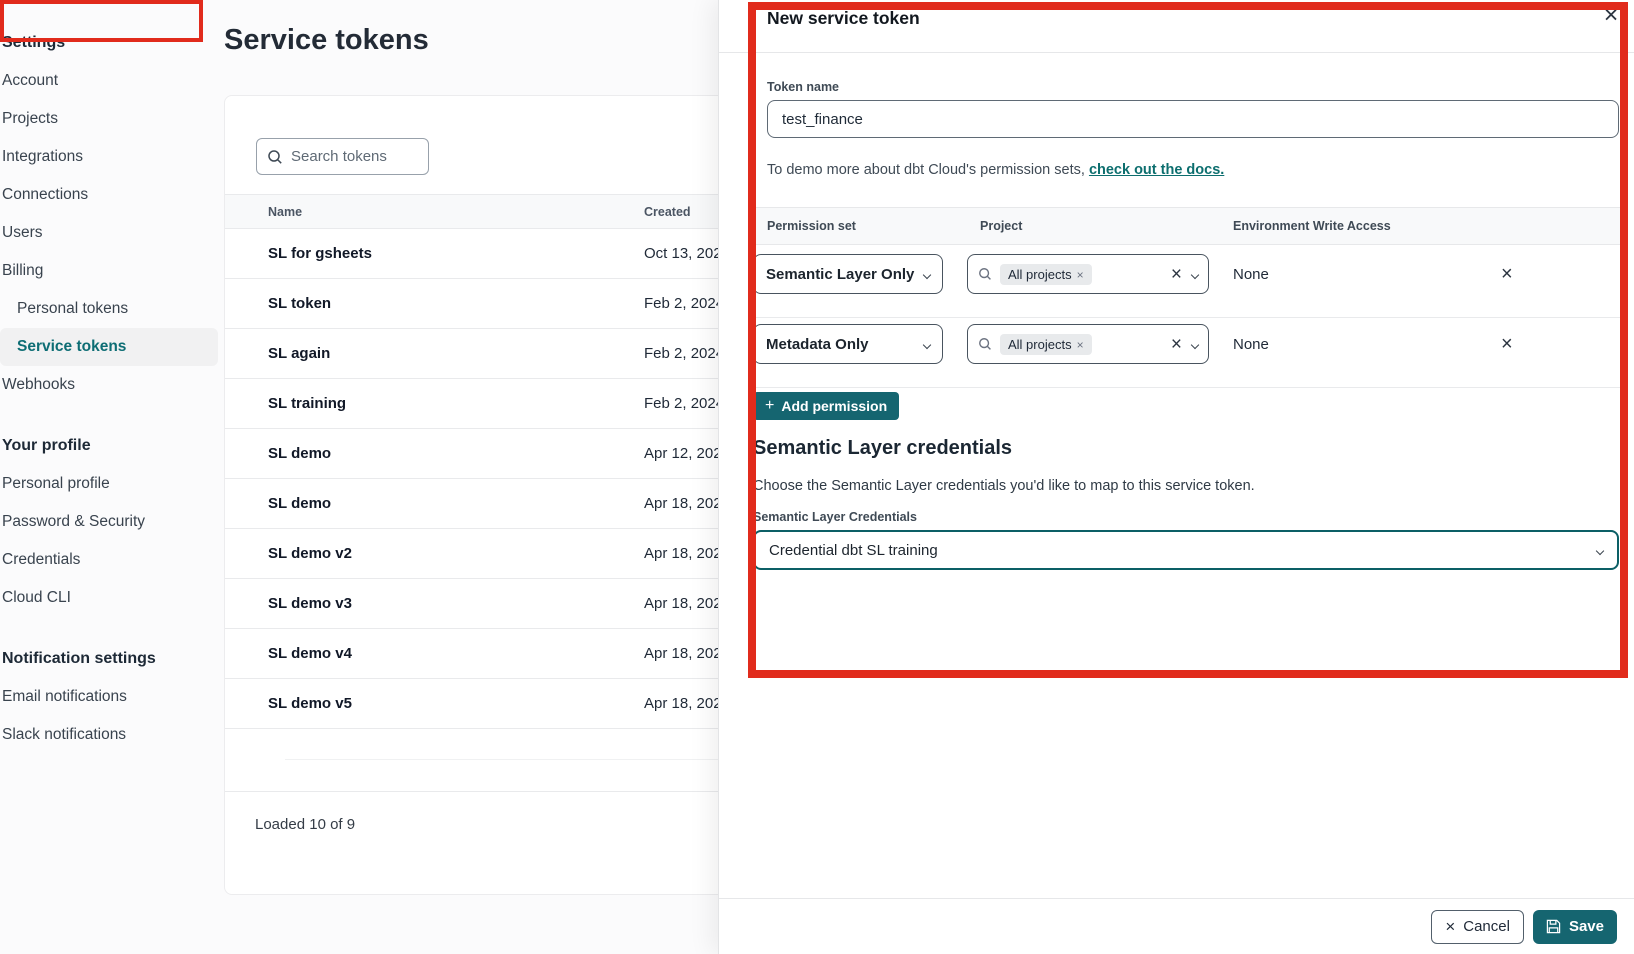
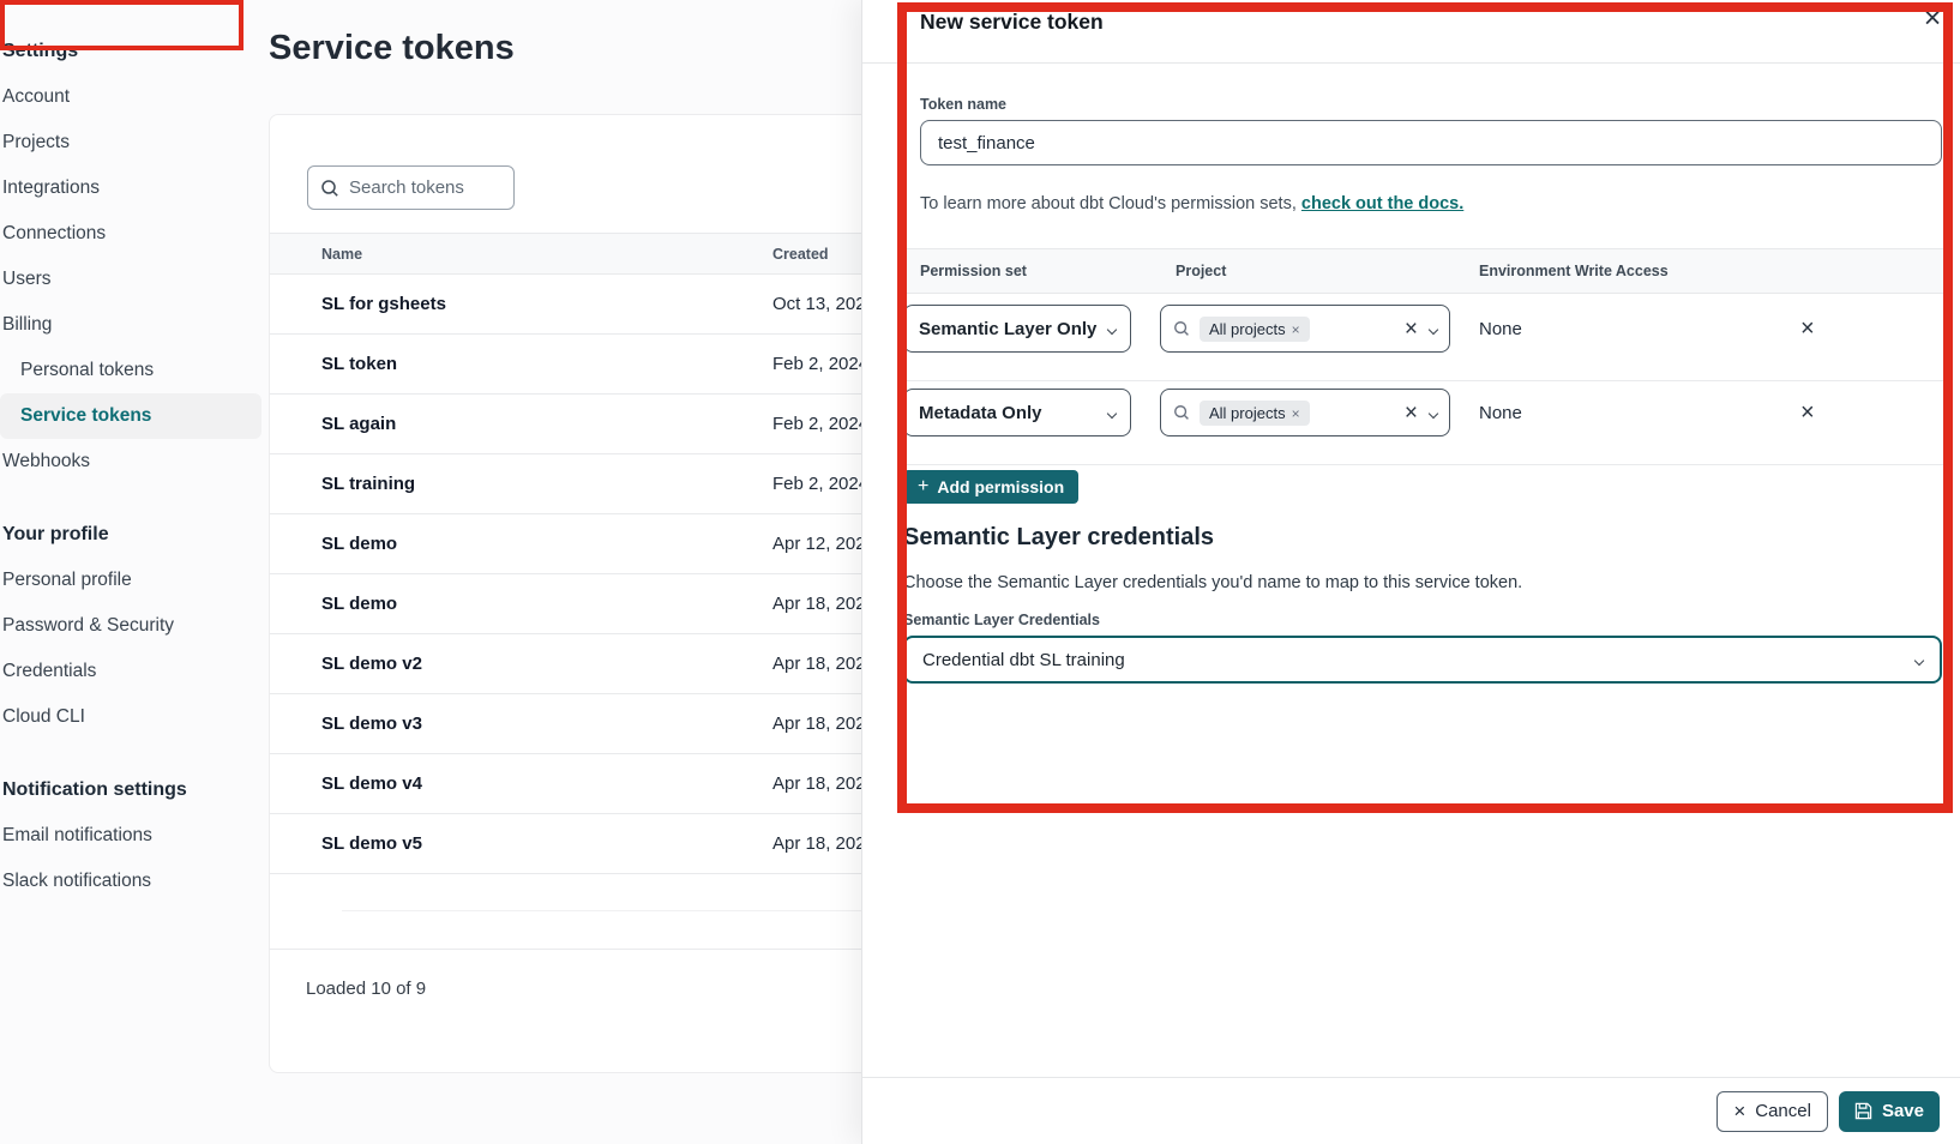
  Settings
  Account
  Projects
  Integrations
  Connections
  Users
  Billing
  Personal tokens
  Service tokens
  Webhooks
  Your profile
  Personal profile
  Password & Security
  Credentials
  Cloud CLI
  Notification settings
  Email notifications
  Slack notifications
  Service tokens
  Search tokens
  Name
  Created
  SL for gsheets
  Oct 13, 20
  SL token
  Feb 2, 202
  SL again
  Feb 2, 202
  SL training
  Feb 2, 202
  SL demo
  Apr 12, 20
  SL demo
  Apr 18, 20
  SL demo v2
  Apr 18, 20
  SL demo v3
  Apr 18, 20
  SL demo v4
  Apr 18, 20
  SL demo v5
  Apr 18, 20
  Loaded 10 of 9
  New service token
  ×
  Token name
  test_finance
- To demo more about dbt Cloud's permission sets, check out the docs.
+ To learn more about dbt Cloud's permission sets, check out the docs.
  Permission set
  Project
  Environment Write Access
  Semantic Layer Only
  All projects ×
  ×
  None
  ×
  Metadata Only
  All projects ×
  ×
  None
  ×
  +
  Add permission
  Semantic Layer credentials
- Choose the Semantic Layer credentials you'd like to map to this service token.
+ Choose the Semantic Layer credentials you'd name to map to this service token.
  Semantic Layer Credentials
  Credential dbt SL training
  ×
  Cancel
  Save
